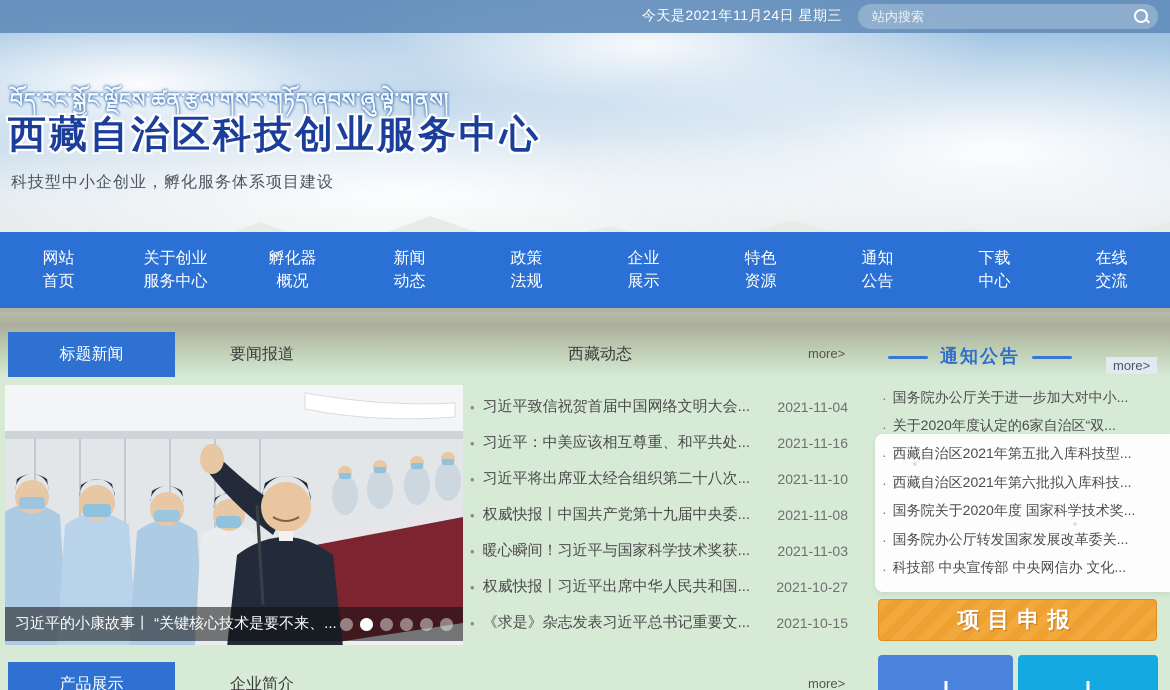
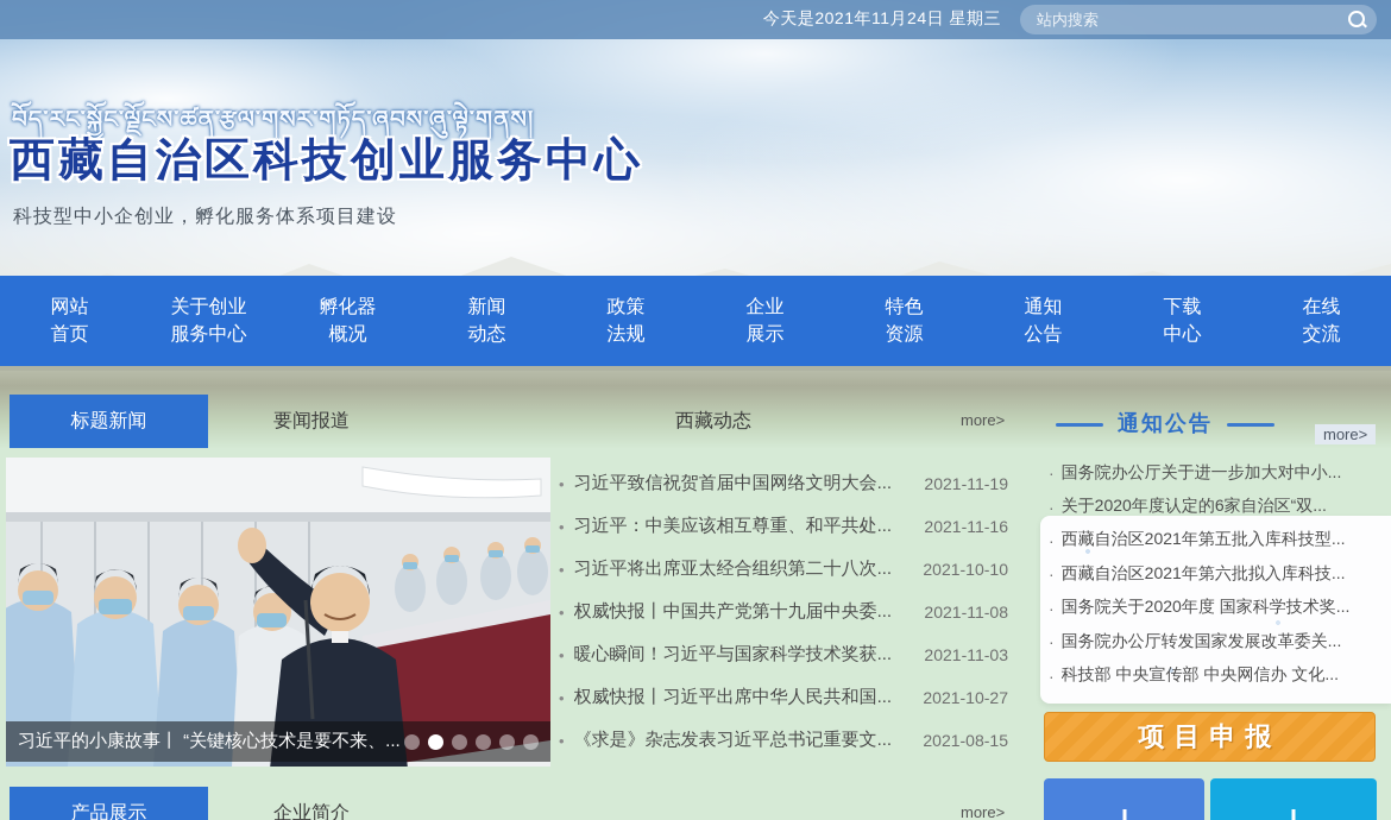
  今天是2021年11月24日 星期三
  站内搜索
  བོད་རང་སྐྱོང་ལྗོངས་ཚན་རྩལ་གསར་གཏོད་ཞབས་ཞུ་ལྟེ་གནས།
  西藏自治区科技创业服务中心
  科技型中小企创业，孵化服务体系项目建设
  网站
  首页
  关于创业
  服务中心
  孵化器
  概况
  新闻
  动态
  政策
  法规
  企业
  展示
  特色
  资源
  通知
  公告
  下载
  中心
  在线
  交流
  标题新闻
  要闻报道
  西藏动态
  more>
  习近平的小康故事丨 “关键核心技术是要不来、...
  •
  习近平致信祝贺首届中国网络文明大会...
- 2021-11-04
+ 2021-11-19
  •
  习近平：中美应该相互尊重、和平共处...
  2021-11-16
  •
  习近平将出席亚太经合组织第二十八次...
- 2021-11-10
+ 2021-10-10
  •
  权威快报丨中国共产党第十九届中央委...
  2021-11-08
  •
  暖心瞬间！习近平与国家科学技术奖获...
  2021-11-03
  •
  权威快报丨习近平出席中华人民共和国...
  2021-10-27
  •
  《求是》杂志发表习近平总书记重要文...
- 2021-10-15
+ 2021-08-15
  通知公告
  more>
  ·
  国务院办公厅关于进一步加大对中小...
  ·
  关于2020年度认定的6家自治区“双...
  ·
  西藏自治区2021年第五批入库科技型...
  ·
  西藏自治区2021年第六批拟入库科技...
  ·
  国务院关于2020年度 国家科学技术奖...
  ·
  国务院办公厅转发国家发展改革委关...
  ·
  科技部 中央宣传部 中央网信办 文化...
  项目申报
  产品展示
  企业简介
  more>
